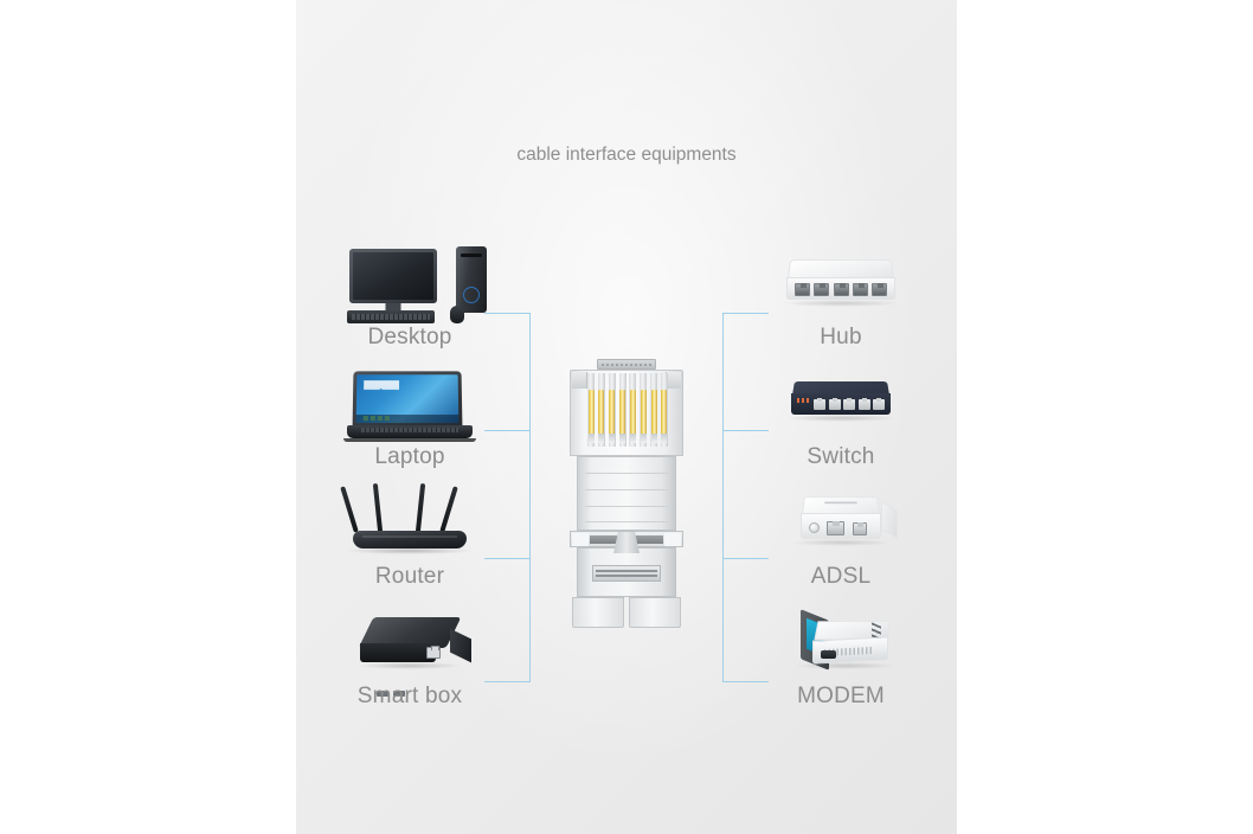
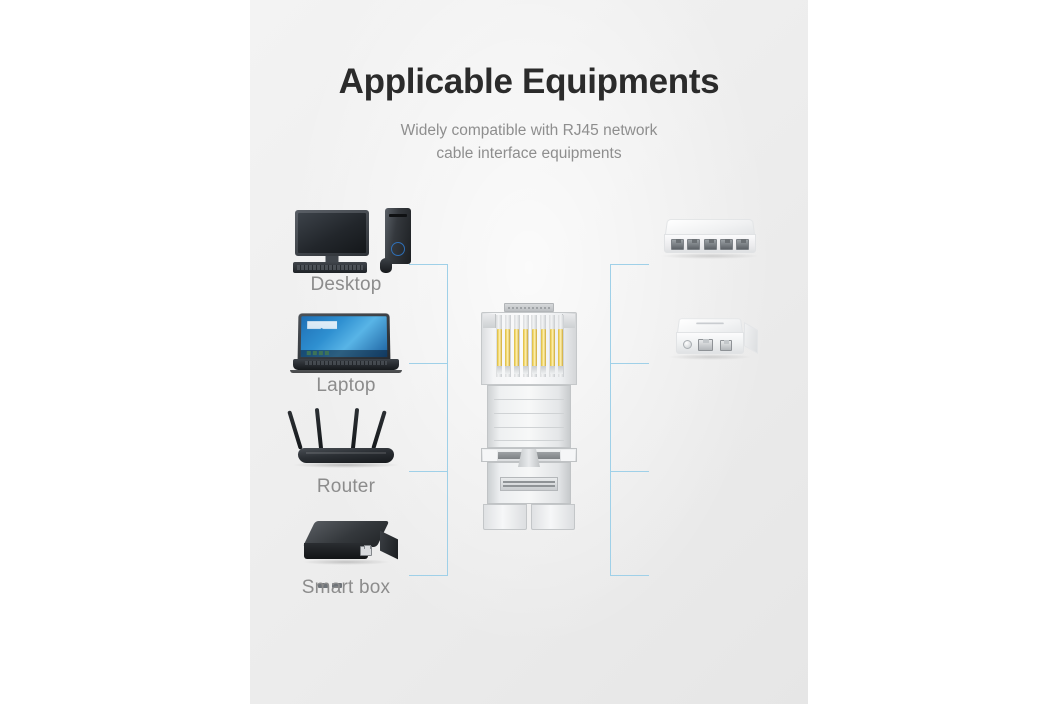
+ Applicable Equipments
+ Widely compatible with RJ45 network
  cable interface equipments
  Desktop
  Laptop
  Router
  Smart box
- Hub
- Switch
- ADSL
- MODEM
